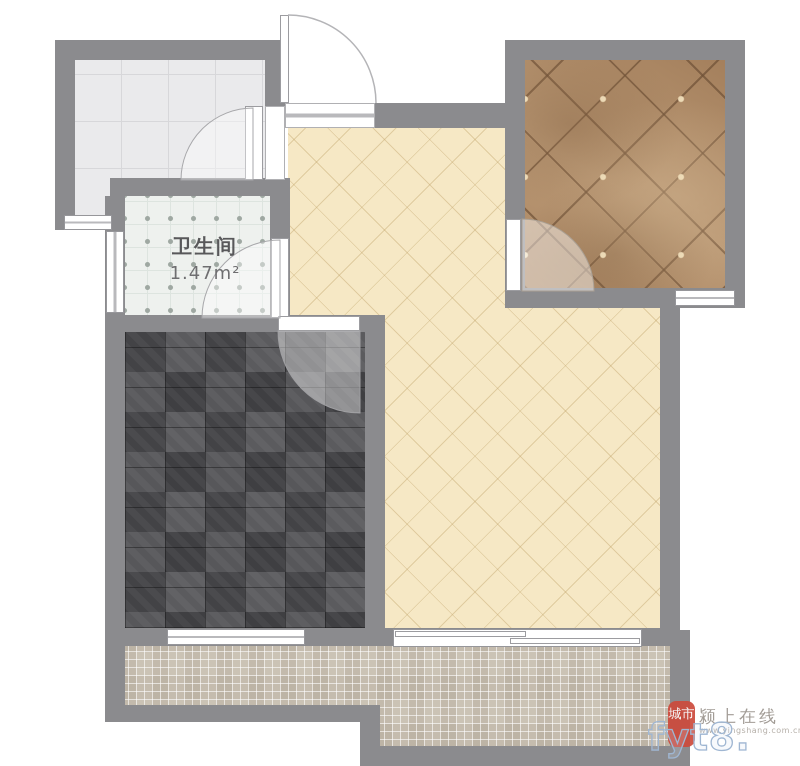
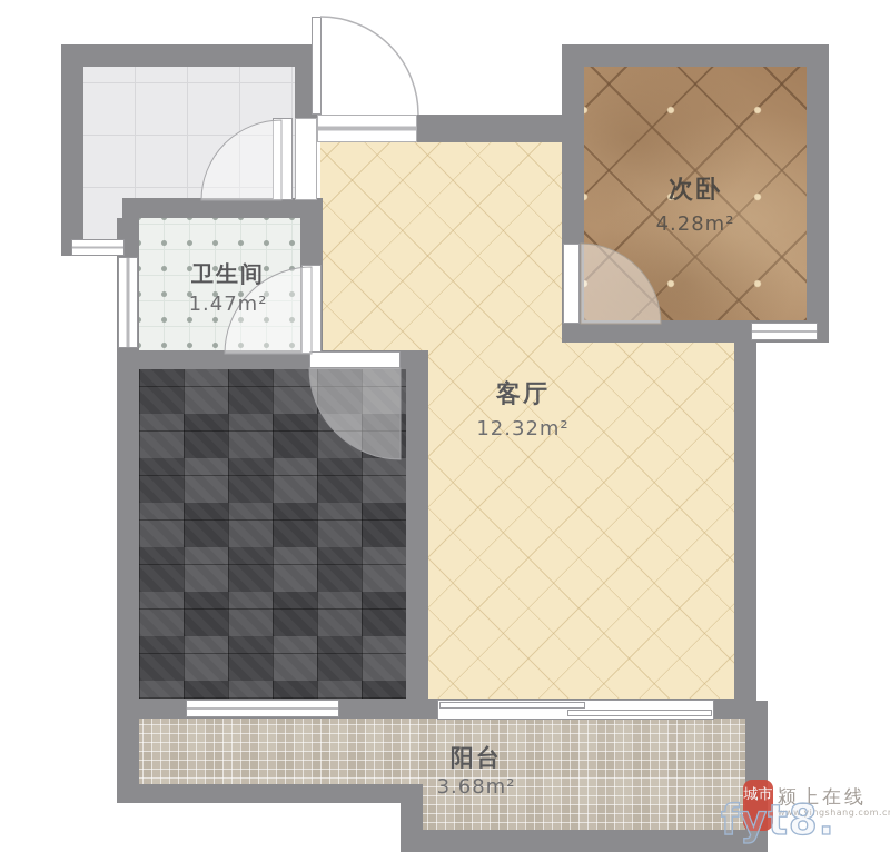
  卫生间
  1.47m²
+ 次卧
+ 4.28m²
+ 客厅
+ 12.32m²
+ 阳台
+ 3.68m²
  城市
  颍上在线
  www.yingshang.com.c
  fyt8.
